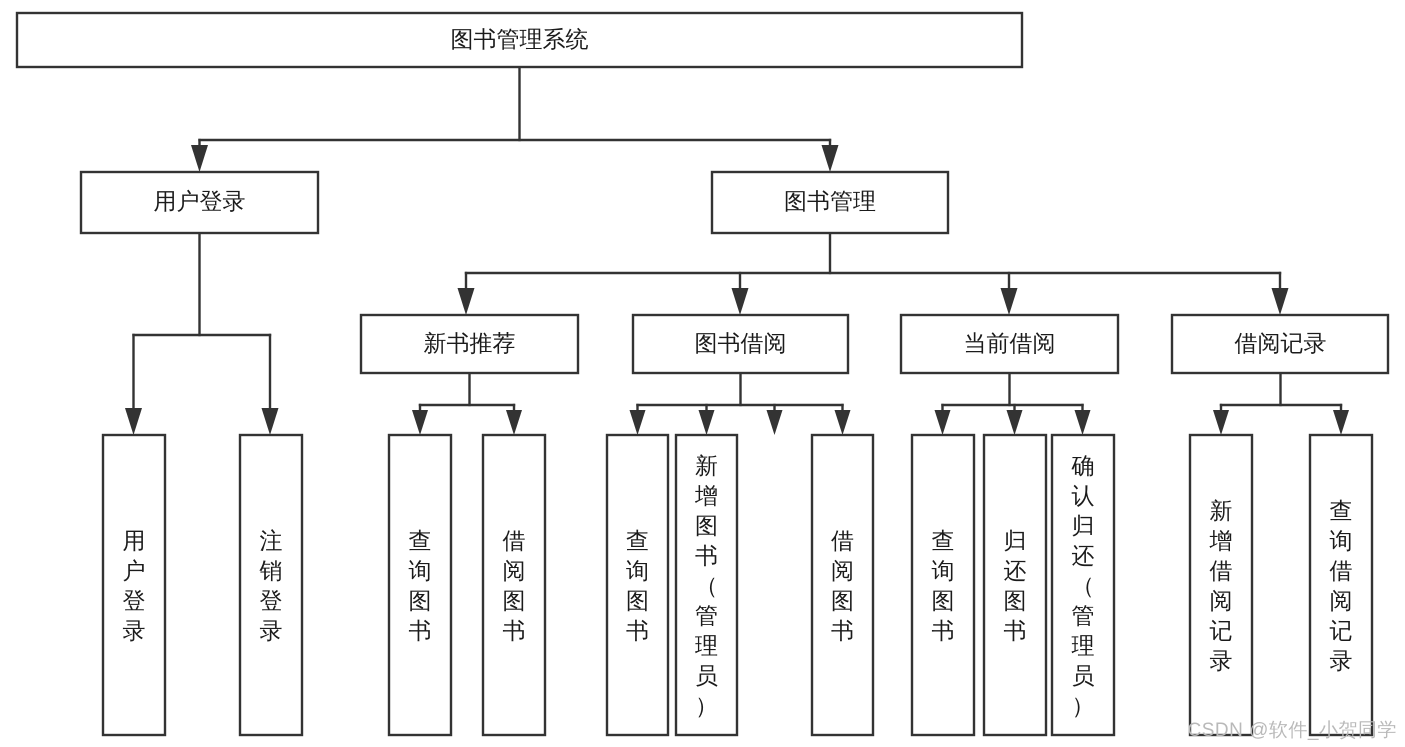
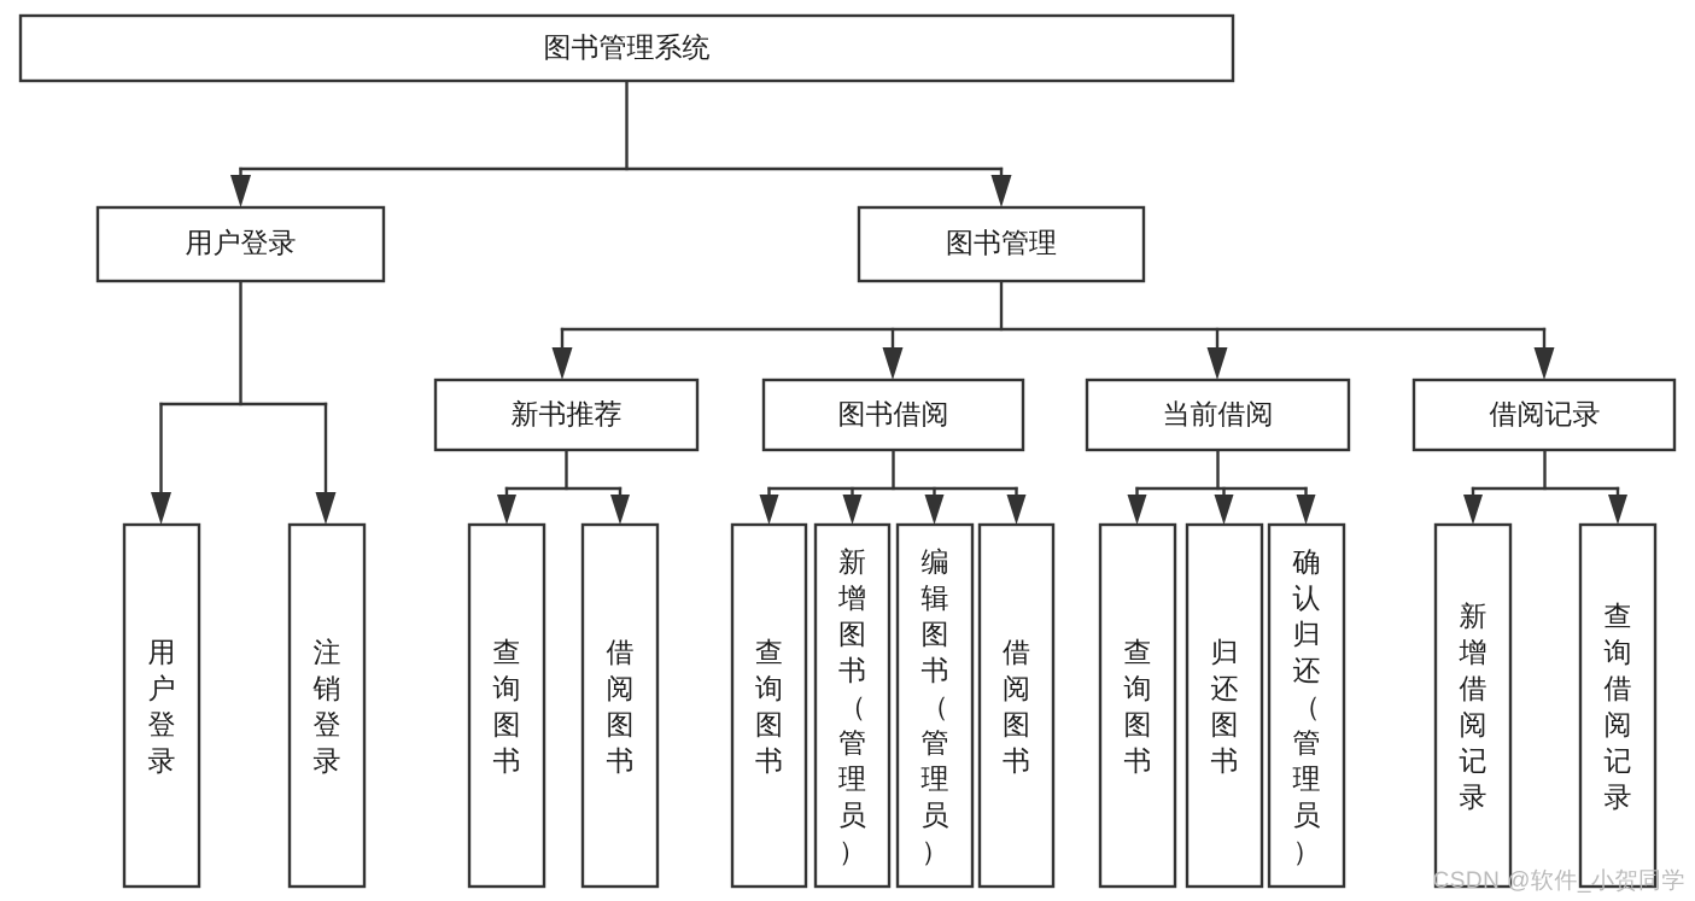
  图书管理系统
  用户登录
  图书管理
  新书推荐
  图书借阅
  当前借阅
  借阅记录
  用户登录
  注销登录
  查询图书
  借阅图书
  查询图书
  新增图书（管理员）
+ 编辑图书（管理员）
  借阅图书
  查询图书
  归还图书
  确认归还（管理员）
  新增借阅记录
  查询借阅记录
  CSDN @软件_小贺同学
